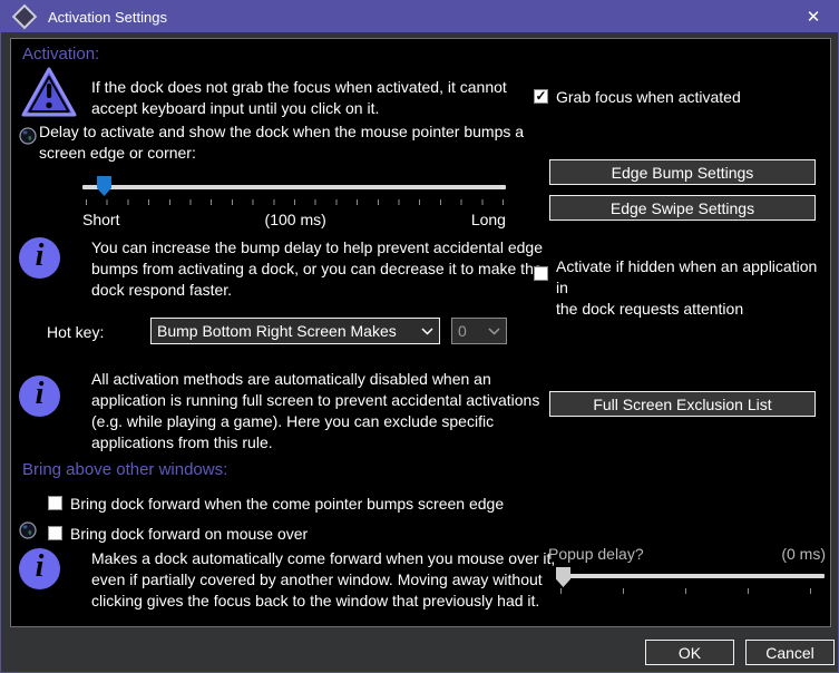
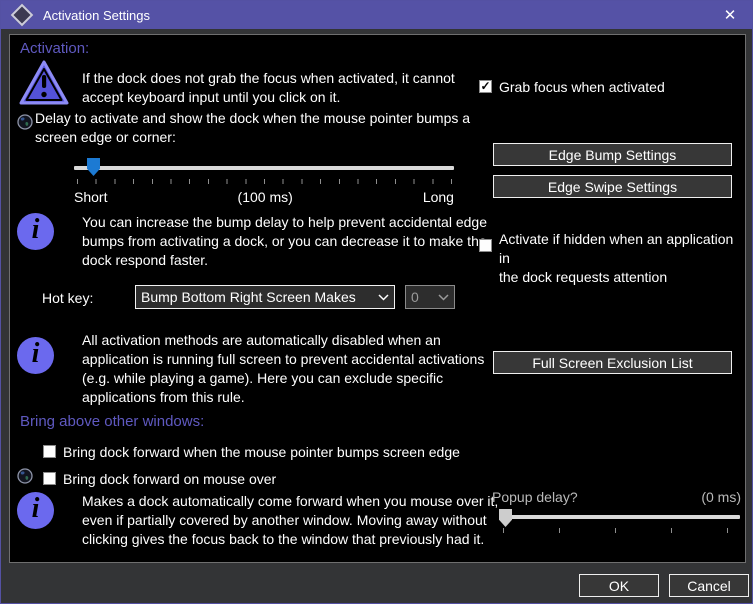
  Activation Settings
  ✕
  Activation:
  If the dock does not grab the focus when activated, it cannot
  accept keyboard input until you click on it.
  ✓
  Grab focus when activated
  Delay to activate and show the dock when the mouse pointer bumps a
  screen edge or corner:
  Short
  (100 ms)
  Long
  Edge Bump Settings
  Edge Swipe Settings
  i
  You can increase the bump delay to help prevent accidental edge
  bumps from activating a dock, or you can decrease it to make th
  dock respond faster.
  Activate if hidden when an application in
  the dock requests attention
  Hot key:
  Bump Bottom Right Screen Makes
  0
  i
  All activation methods are automatically disabled when an
  application is running full screen to prevent accidental activations
  (e.g. while playing a game). Here you can exclude specific
  applications from this rule.
  Full Screen Exclusion List
  Bring above other windows:
- Bring dock forward when the come pointer bumps screen edge
+ Bring dock forward when the mouse pointer bumps screen edge
  Bring dock forward on mouse over
  i
  Makes a dock automatically come forward when you mouse over it,
  even if partially covered by another window. Moving away without
  clicking gives the focus back to the window that previously had it.
  Popup delay?
  (0 ms)
  OK
  Cancel
